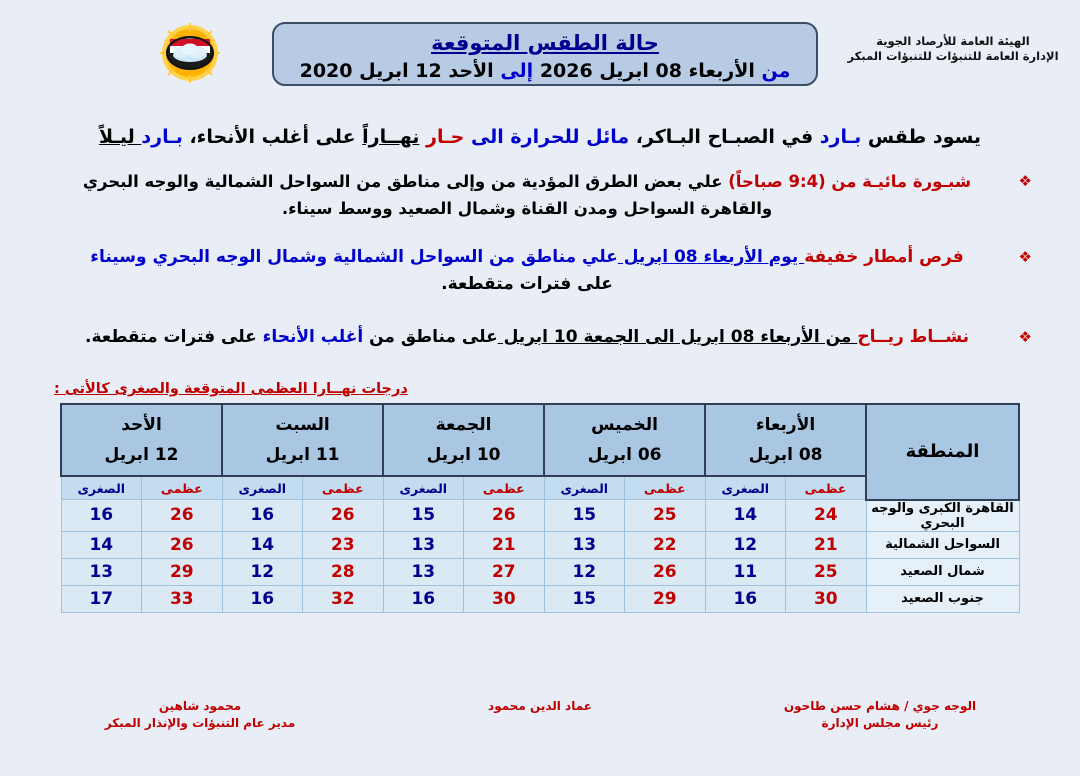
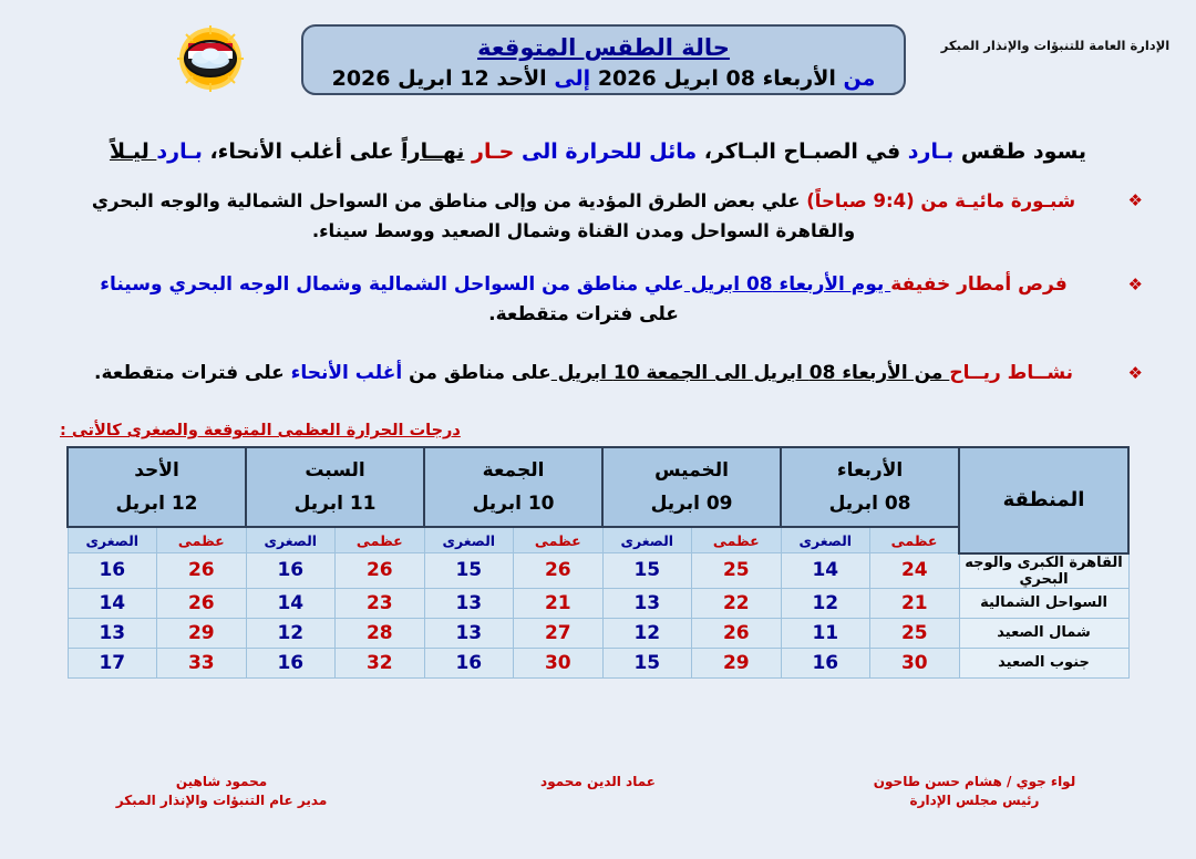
  حالة الطقس المتوقعة
- من الأربعاء 08 ابريل 2026 إلى الأحد 12 ابريل 2020
+ من الأربعاء 08 ابريل 2026 إلى الأحد 12 ابريل 2026
- الهيئة العامة للأرصاد الجوية
- الإدارة العامة للتنبؤات للتنبؤات المبكر
+ الإدارة العامة للتنبؤات والإنذار المبكر
  يسود طقس بـارد في الصبـاح البـاكر، مائل للحرارة الى حـار نهــاراً على أغلب الأنحاء، بـارد ليـلاً
  ❖
  شبـورة مائيـة من (9:4 صباحاً) علي بعض الطرق المؤدية من وإلى مناطق من السواحل الشمالية والوجه البحري
  والقاهرة السواحل ومدن القناة وشمال الصعيد ووسط سيناء.
  ❖
  فرص أمطار خفيفة يوم الأربعاء 08 ابريل علي مناطق من السواحل الشمالية وشمال الوجه البحري وسيناء
  على فترات متقطعة.
  ❖
  نشــاط ريــاح من الأربعاء 08 ابريل الى الجمعة 10 ابريل على مناطق من أغلب الأنحاء على فترات متقطعة.
- درجات نهــارا العظمى المتوقعة والصغرى كالأتى :
+ درجات الحرارة العظمى المتوقعة والصغرى كالأتى :
- المنطقة	الأربعاء 08 ابريل	الخميس 06 ابريل	الجمعة 10 ابريل	السبت 11 ابريل	الأحد 12 ابريل
+ المنطقة	الأربعاء 08 ابريل	الخميس 09 ابريل	الجمعة 10 ابريل	السبت 11 ابريل	الأحد 12 ابريل
  عظمى	الصغرى	عظمى	الصغرى	عظمى	الصغرى	عظمى	الصغرى	عظمى	الصغرى
  القاهرة الكبرى والوجه البحري	24	14	25	15	26	15	26	16	26	16
  السواحل الشمالية	21	12	22	13	21	13	23	14	26	14
  شمال الصعيد	25	11	26	12	27	13	28	12	29	13
  جنوب الصعيد	30	16	29	15	30	16	32	16	33	17
  محمود شاهين
  مدير عام التنبؤات والإنذار المبكر
  عماد الدين محمود
- الوجه جوي / هشام حسن طاحون
+ لواء جوي / هشام حسن طاحون
  رئيس مجلس الإدارة
